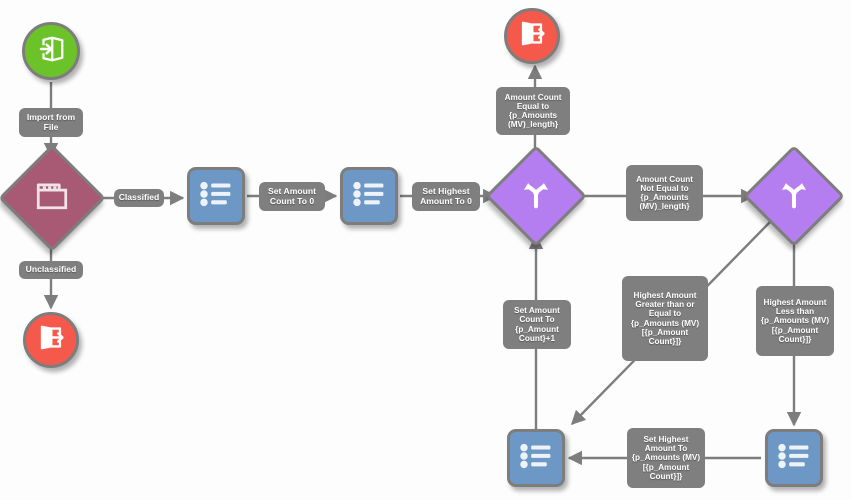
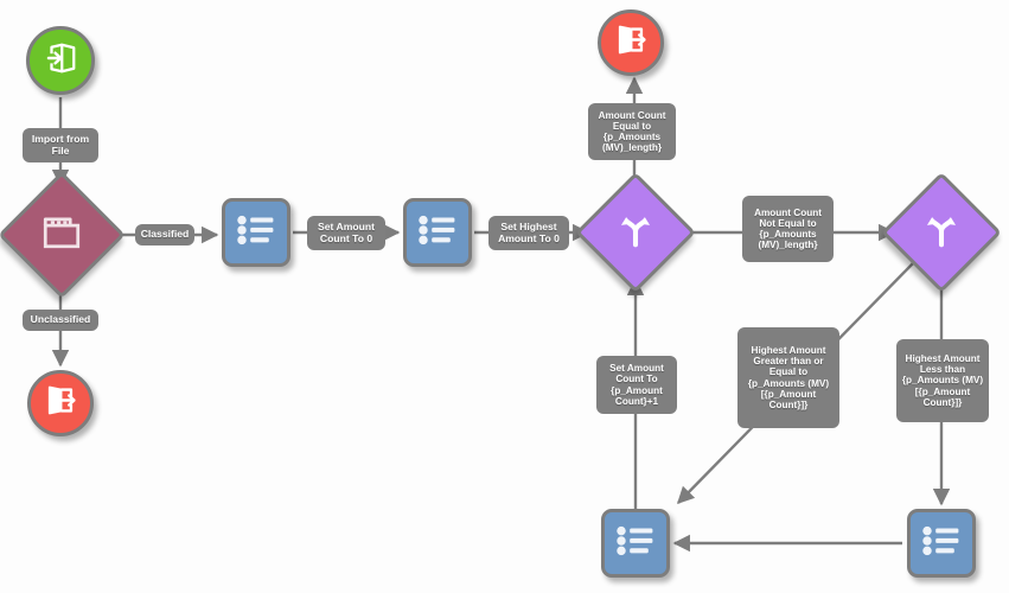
  Import from File
  Unclassified
  Classified
  Set Amount Count To 0
  Set Highest Amount To 0
  Amount Count Equal to {p_Amounts (MV)_length}
  Amount Count Not Equal to {p_Amounts (MV)_length}
  Set Amount Count To {p_Amount Count}+1
  Highest Amount Greater than or Equal to {p_Amounts (MV)[{p_Amount Count}]}
  Highest Amount Less than {p_Amounts (MV)[{p_Amount Count}]}
- Set Highest Amount To {p_Amounts (MV)[{p_Amount Count}]}
